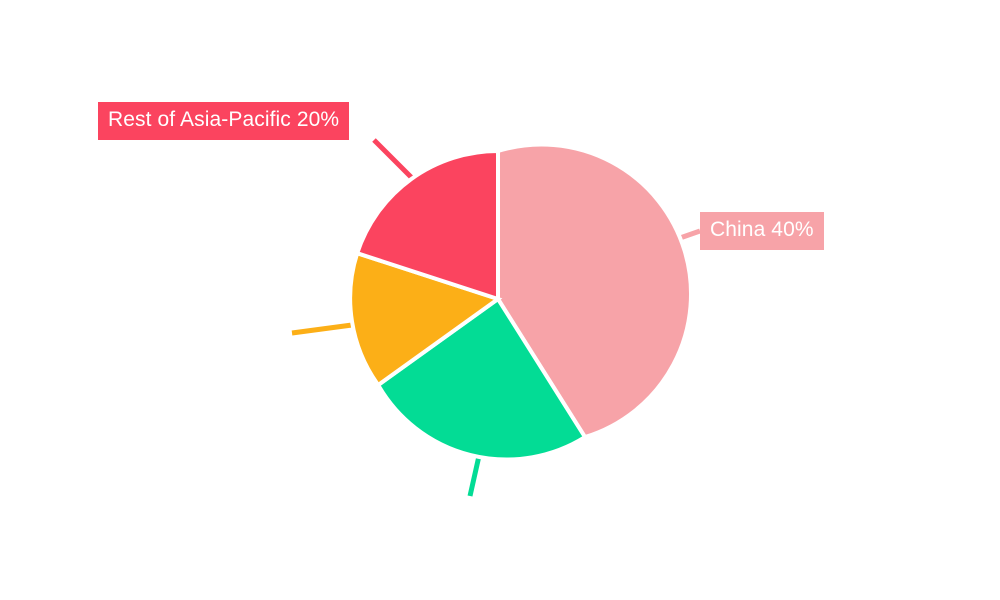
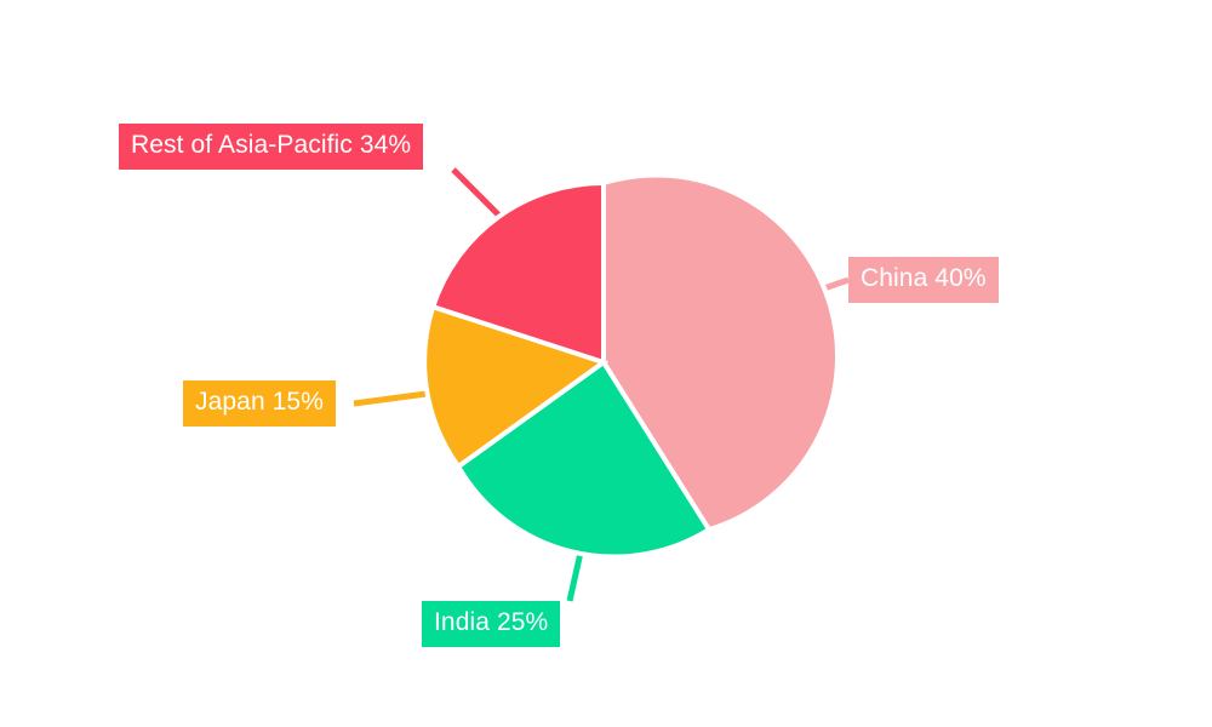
- Rest of Asia-Pacific 20%
+ Rest of Asia-Pacific 34%
  China 40%
+ Japan 15%
+ India 25%
